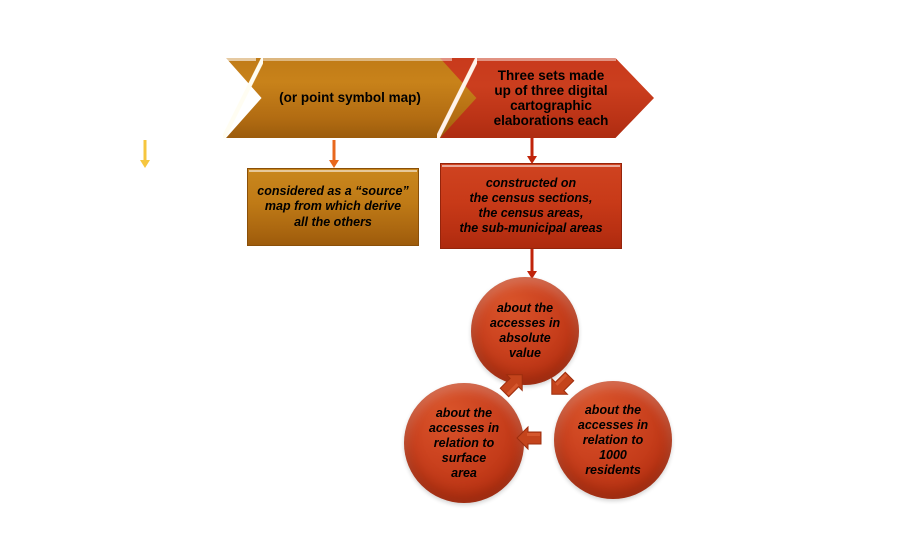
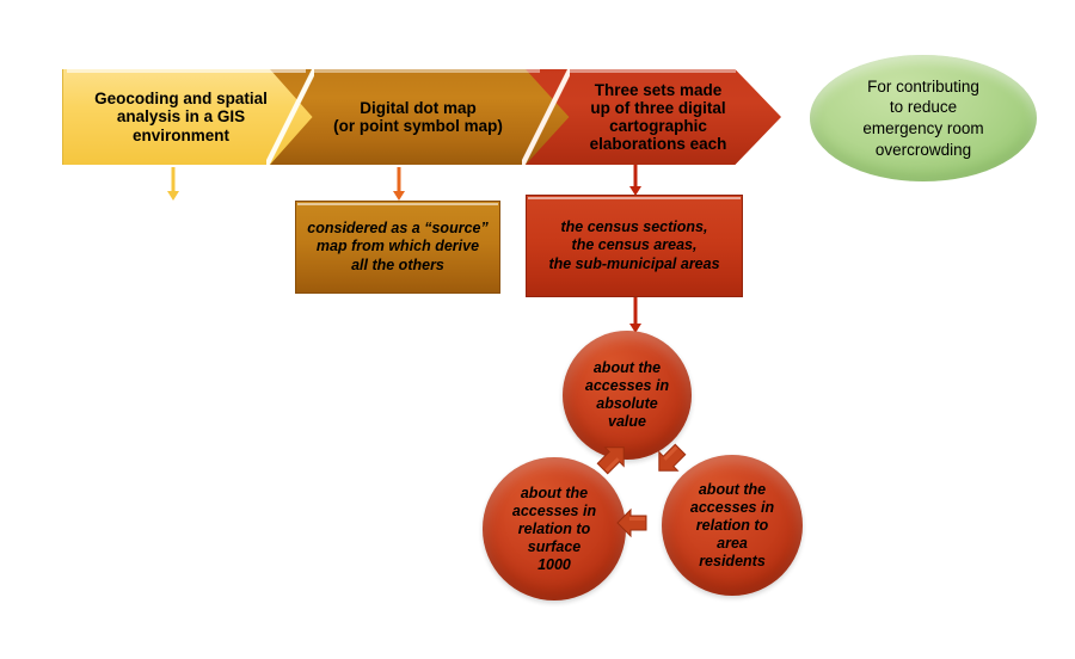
+ Geocoding and spatial
+ analysis in a GIS
+ environment
+ Digital dot map
  (or point symbol map)
  Three sets made
  up of three digital
  cartographic
  elaborations each
+ For contributing
+ to reduce
+ emergency room
+ overcrowding
  considered as a “source”
  map from which derive
  all the others
- constructed on
  the census sections,
  the census areas,
  the sub-municipal areas
  about the
  accesses in
  absolute
  value
  about the
  accesses in
  relation to
  surface
- area
+ 1000
  about the
  accesses in
  relation to
- 1000
+ area
  residents
